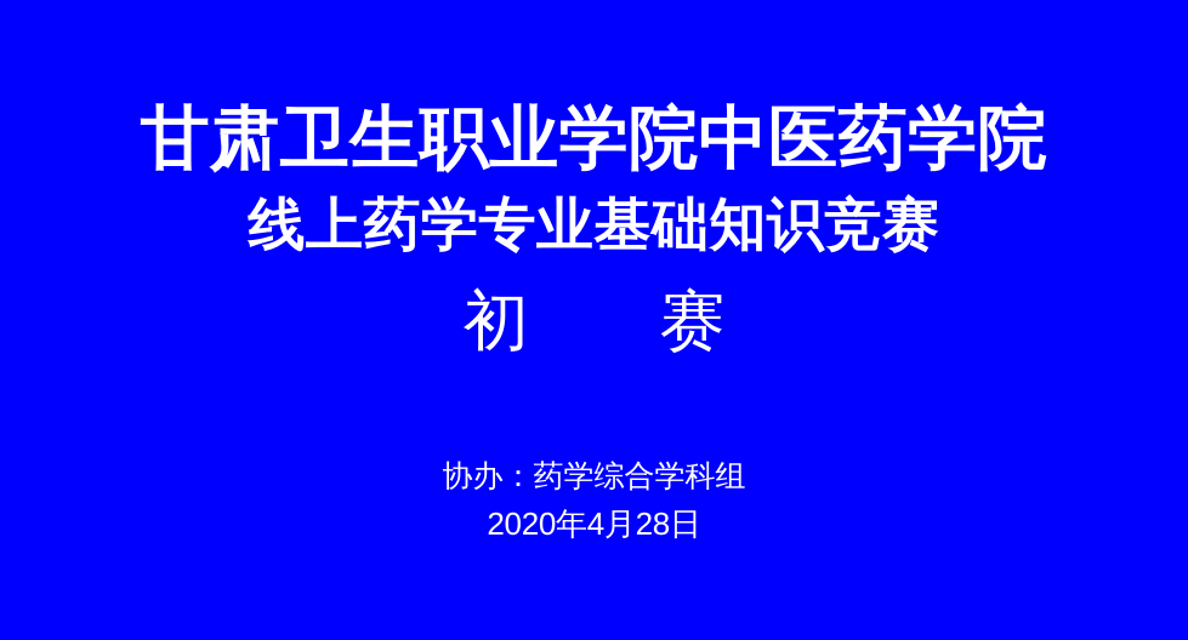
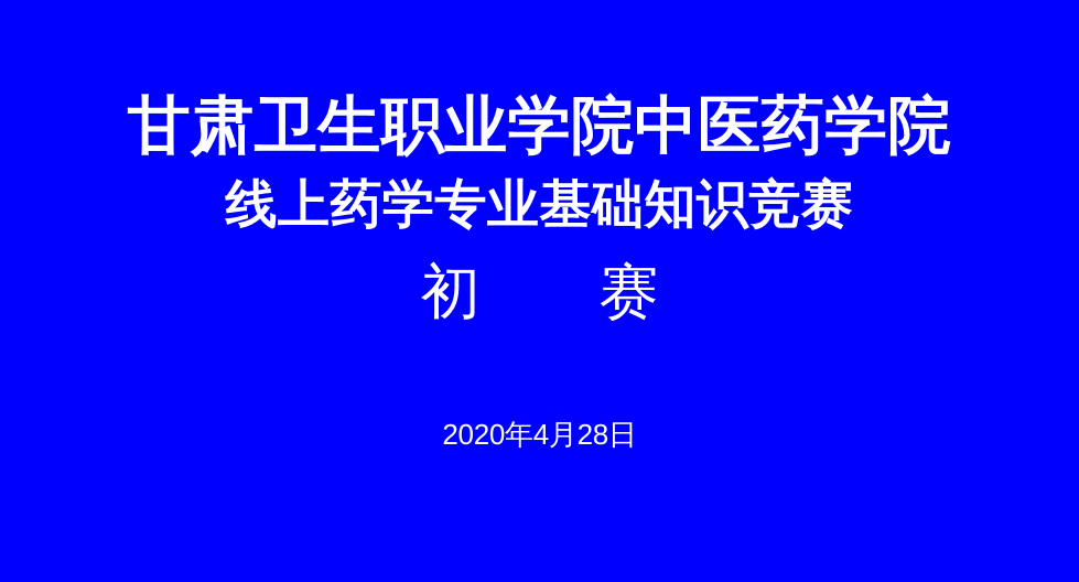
  甘肃卫生职业学院中医药学院
  线上药学专业基础知识竞赛
  初 赛
- 协办：药学综合学科组
  2020年4月28日
